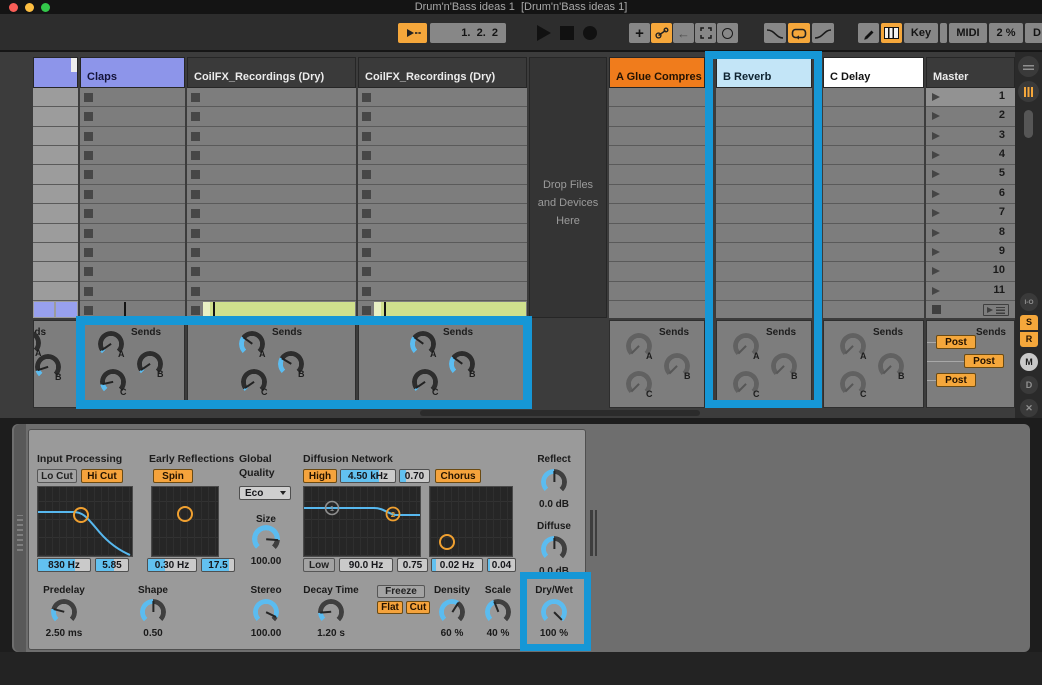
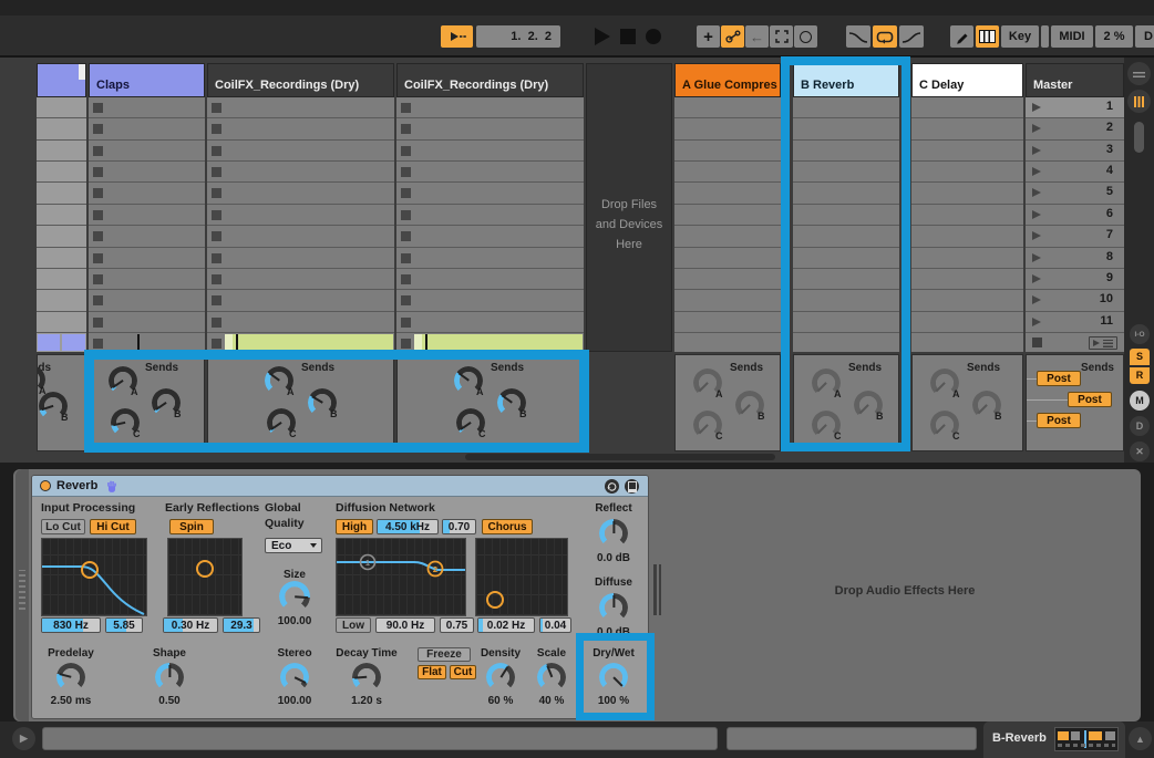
- Drum'n'Bass ideas 1 [Drum'n'Bass ideas 1]
  1. 2. 2
  +
  ←
  Key
  MIDI
  2 %
  D
  S
  R
  M
  D
  ✕
  A
  B
  Claps
  Sends
  A
  B
  C
  CoilFX_Recordings (Dry)
  Sends
  A
  B
  C
  CoilFX_Recordings (Dry)
  Sends
  A
  B
  C
  A Glue Compres
  Sends
  A
  B
  C
  B Reverb
  Sends
  A
  B
  C
  C Delay
  Sends
  A
  B
  C
  Master
  1
  2
  3
  4
  5
  6
  7
  8
  9
  10
  11
  Sends
  Post
  Post
  Post
  Drop Files
  and Devices
  Here
+ Reverb
  Input Processing
  Early Reflections
  Global
  Quality
  Diffusion Network
  Lo Cut
  Hi Cut
  Spin
  High
  4.50 kHz
  0.70
  Chorus
  1
  2
  Eco
  Size
  100.00
  830 Hz
  5.85
  0.30 Hz
- 17.5
+ 29.3
  Low
  90.0 Hz
  0.75
  0.02 Hz
  0.04
  Reflect
  0.0 dB
  Diffuse
  0.0 dB
  Predelay
  2.50 ms
  Shape
  0.50
  Stereo
  100.00
  Decay Time
  1.20 s
  Freeze
  Flat
  Cut
  Density
  60 %
  Scale
  40 %
  Dry/Wet
  100 %
+ Drop Audio Effects Here
+ ▶
+ B-Reverb
+ ▲
